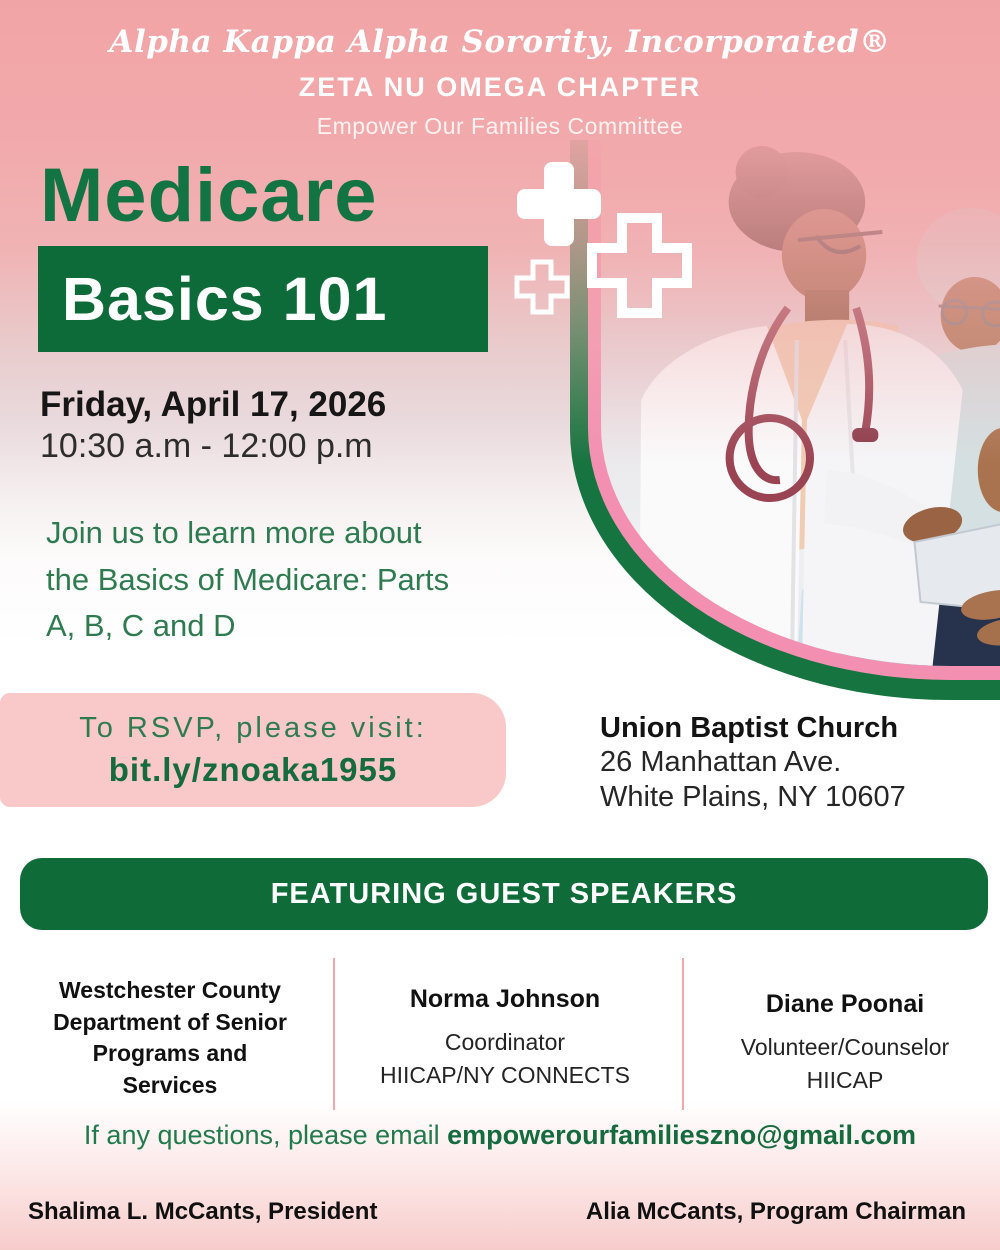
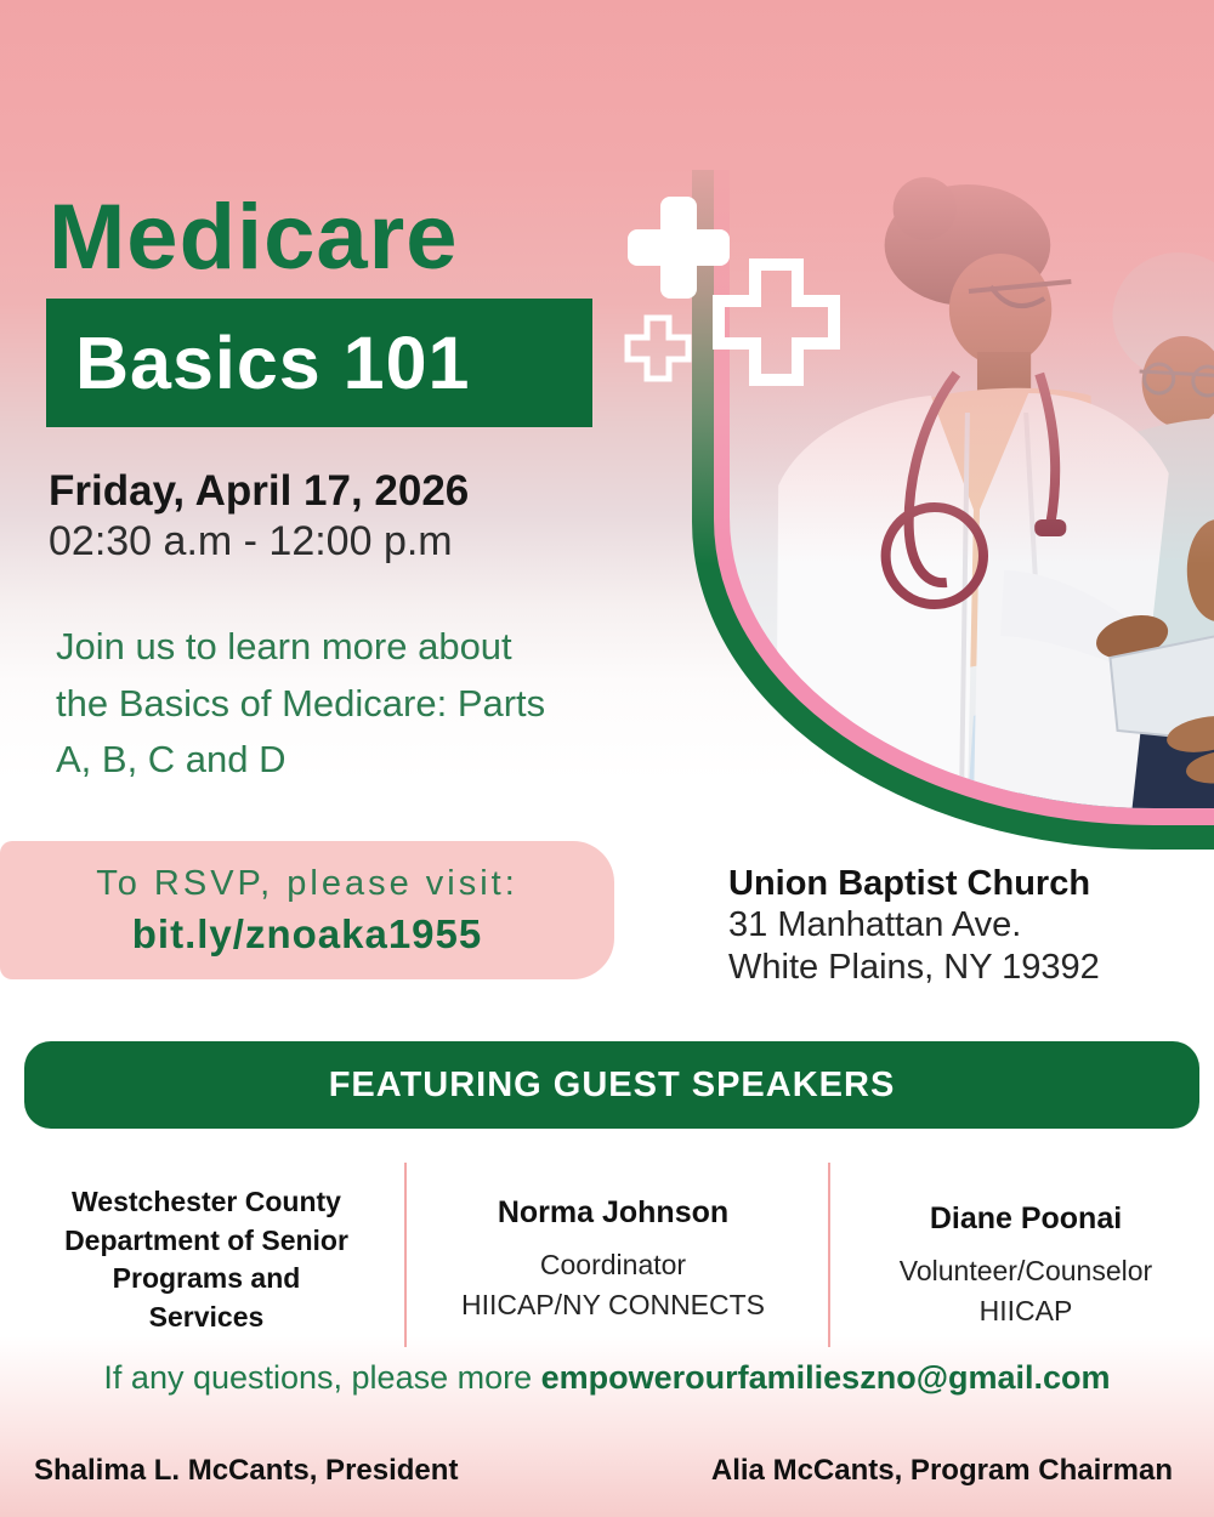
- Alpha Kappa Alpha Sorority, Incorporated®
- ZETA NU OMEGA CHAPTER
- Empower Our Families Committee
  Medicare
  Basics 101
  Friday, April 17, 2026
- 10:30 a.m - 12:00 p.m
+ 02:30 a.m - 12:00 p.m
  Join us to learn more about
  the Basics of Medicare: Parts
  A, B, C and D
  To RSVP, please visit:
  bit.ly/znoaka1955
  Union Baptist Church
- 26 Manhattan Ave.
+ 31 Manhattan Ave.
- White Plains, NY 10607
+ White Plains, NY 19392
  FEATURING GUEST SPEAKERS
  Westchester County
  Department of Senior
  Programs and
  Services
  Norma Johnson
  Coordinator
  HIICAP/NY CONNECTS
  Diane Poonai
  Volunteer/Counselor
  HIICAP
- If any questions, please email empowerourfamilieszno@gmail.com
+ If any questions, please more empowerourfamilieszno@gmail.com
  Shalima L. McCants, President
  Alia McCants, Program Chairman
